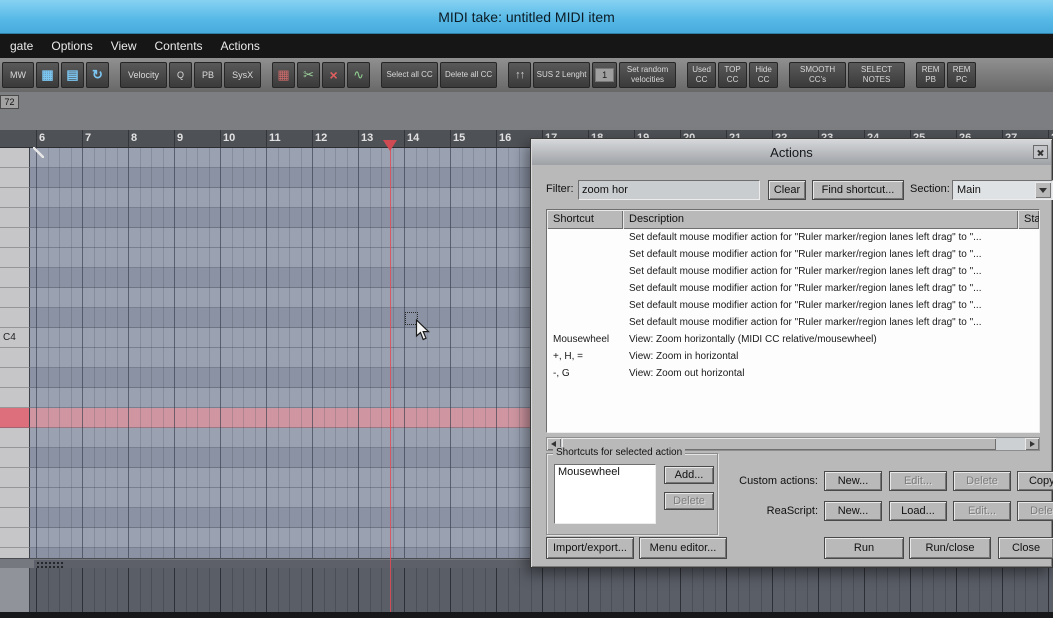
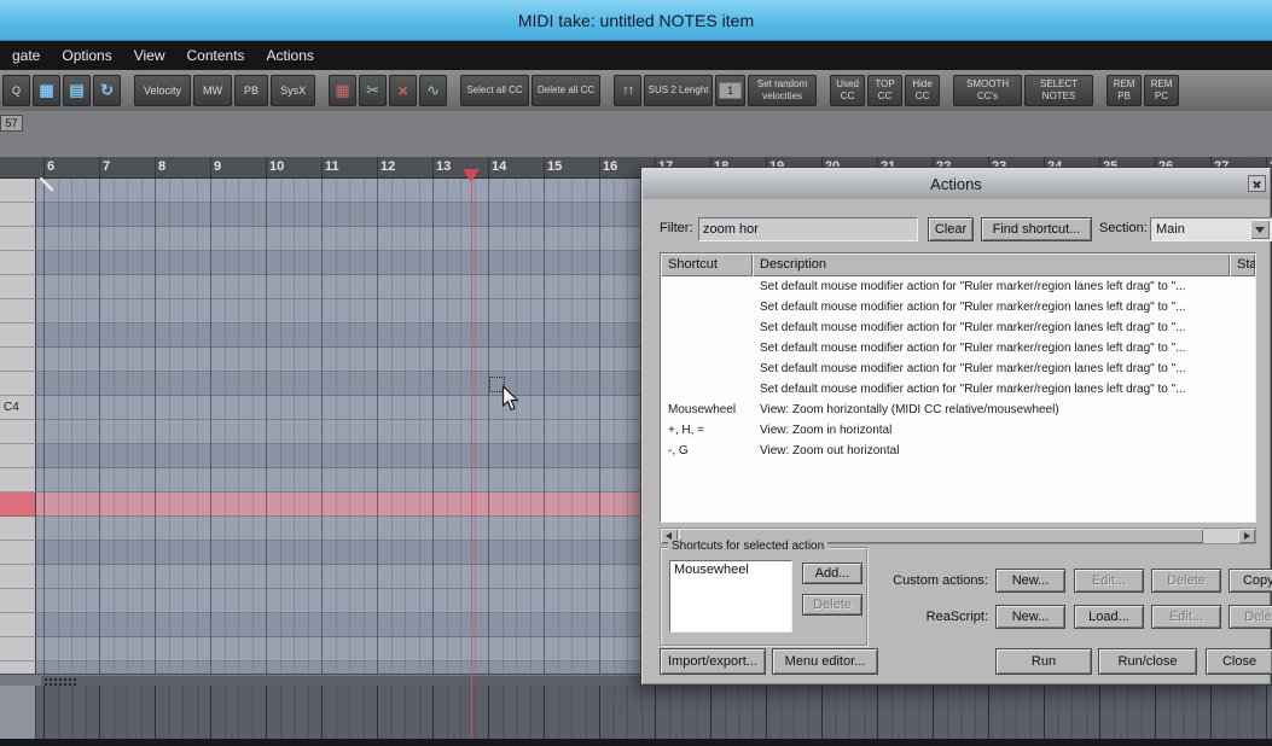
- MIDI take: untitled MIDI item
+ MIDI take: untitled NOTES item
  gate
  Options
  View
  Contents
  Actions
- MW
+ Q
  ▦
  ▤
  ↻
  Velocity
- Q
+ MW
  PB
  SysX
  ▦
  ✂
  ×
  ∿
  Select all CC
  Delete all CC
  ↑↑
  SUS 2 Lenght
  1
  Set random velocities
  Used CC
  TOP CC
  Hide CC
  SMOOTH CC's
  SELECT NOTES
  REM PB
  REM PC
- 72
+ 57
  6
  7
  8
  9
  10
  11
  12
  13
  14
  15
  16
  C4
  Actions
  Filter:
  zoom hor
  Clear
  Find shortcut...
  Section:
  Main
  Shortcut
  Description
  Set default mouse modifier action for "Ruler marker/region lanes left drag" to "...
  Set default mouse modifier action for "Ruler marker/region lanes left drag" to "...
  Set default mouse modifier action for "Ruler marker/region lanes left drag" to "...
  Set default mouse modifier action for "Ruler marker/region lanes left drag" to "...
  Set default mouse modifier action for "Ruler marker/region lanes left drag" to "...
  Set default mouse modifier action for "Ruler marker/region lanes left drag" to "...
  Mousewheel
  View: Zoom horizontally (MIDI CC relative/mousewheel)
  +, H, =
  View: Zoom in horizontal
  -, G
  View: Zoom out horizontal
  Shortcuts for selected action
  Mousewheel
  Add...
  Delete
  Custom actions:
  New...
  Edit...
  Delete
  ReaScript:
  New...
  Load...
  Edit...
  Import/export...
  Menu editor...
  Run
  Run/close
  Close
